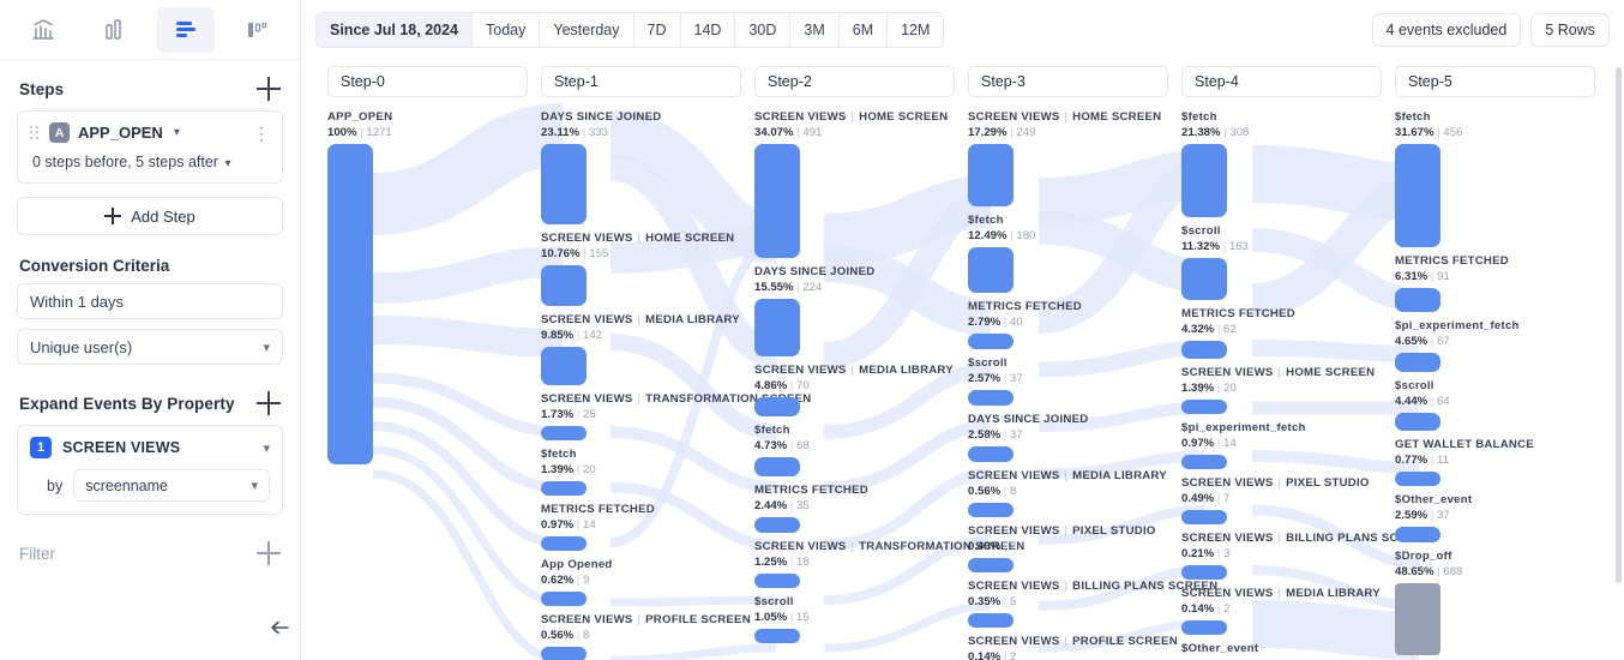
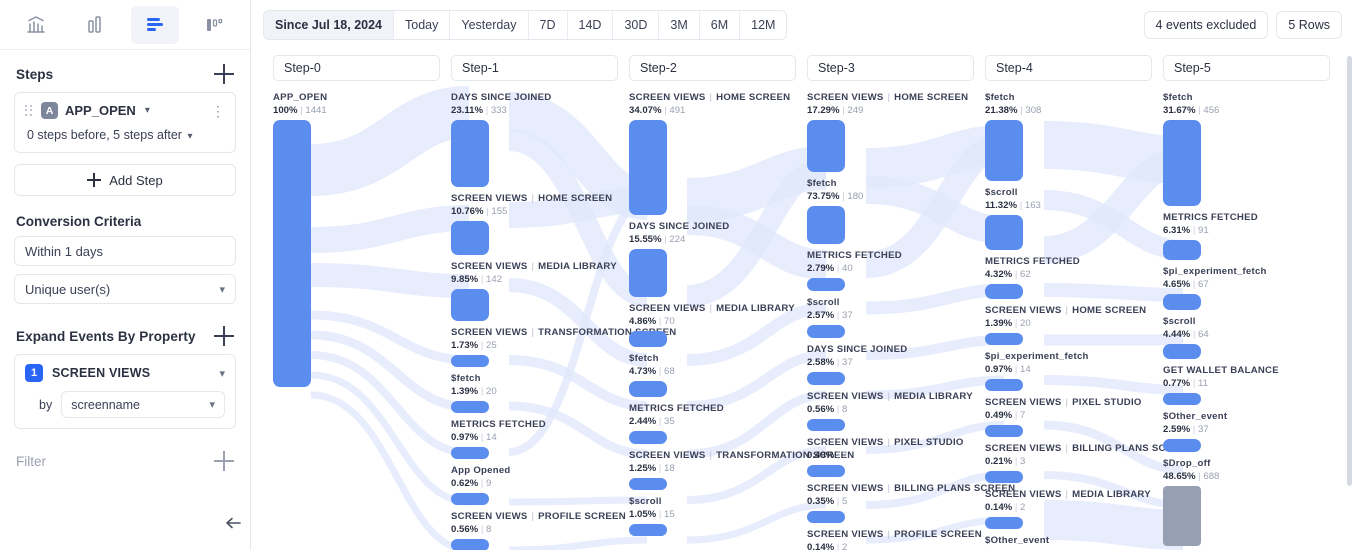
  Steps
  A
  APP_OPEN
  ▾
  ⋮
  0 steps before, 5 steps after ▾
  Add Step
  Conversion Criteria
  Within 1 days
  Unique user(s)
  ▾
  Expand Events By Property
  1
  SCREEN VIEWS
  ▾
  by
  screenname
  ▾
  Filter
  Since Jul 18, 2024
  Today
  Yesterday
  7D
  14D
  30D
  3M
  6M
  12M
  4 events excluded
  5 Rows
  Step-0
  APP_OPEN
- 100% | 1271
+ 100% | 1441
  Step-1
  DAYS SINCE JOINED
  23.11% 333
  SCREEN VIEWS | HOME SCREE
  10.76% | 155
  SCREEN VIEWS | MEDIA LIBRAR
  9.85% | 142
  1.73% | 25
  $fetch
  1.39% | 20
  METRICS FETCHED
  0.97% | 14
  App Opened
  0.62% | 9
  SCREEN VIEWS | PROFILE SCR
  0.56% | 8
  Step-2
  SCREEN VIEWS | HOME SCREE
  34.07% | 491
  DAYS SINCE JOINED
  15.55% | 224
  SCREEN VIEWS | MEDIA LIBRAR
  4.86% | 70
  $fetch
  4.73% | 68
  METRICS FETCHED
  2.44% | 35
  1.25% | 18
  $scroll
  1.05% | 15
  Step-3
  SCREEN VIEWS | HOME SCREE
  17.29% | 249
  $fetch
- 12.49% | 180
+ 73.75% | 180
  METRICS FETCHED
  2.79% | 40
  $scroll
  2.57% | 37
  DAYS SINCE JOINED
  2.58% | 37
  SCREEN VIEWS | MEDIA LIBRAR
  0.56% | 8
  SCREEN VIEWS | PIXEL STUDIO
  0.49% | 7
  SCREEN VIEWS | BILLING PLAN
  0.35% | 5
  SCREEN VIEWS | PROFILE SCR
  0.14% | 2
  Step-4
  $fetch
  21.38% | 308
  $scroll
  11.32% 163
  METRICS FETCHED
  4.32% | 62
  SCREEN VIEWS | HOME SCREE
  1.39% | 20
  $pi_experiment_fetch
  0.97% | 14
  SCREEN VIEWS | PIXEL STUDIO
  0.49% | 7
  SCREEN VIEWS | BILLING PLAN
  0.21% | 3
  SCREEN VIEWS | MEDIA LIBRAR
  0.14% | 2
  $Other_event
  Step-5
  $fetch
  31.67% | 456
  METRICS FETCHED
  6.31% | 91
  $pi_experiment_fetch
  4.65% | 67
  $scroll
  4.44% | 64
  GET WALLET BALANCE
  0.77% | 11
  $Other_event
  2.59% | 37
  $Drop_off
  48.65% | 688
